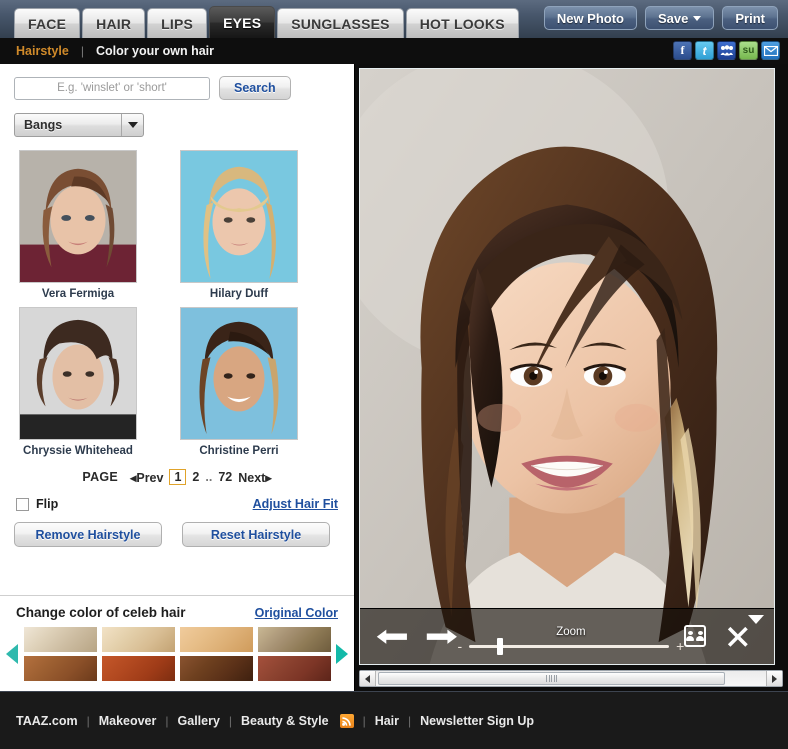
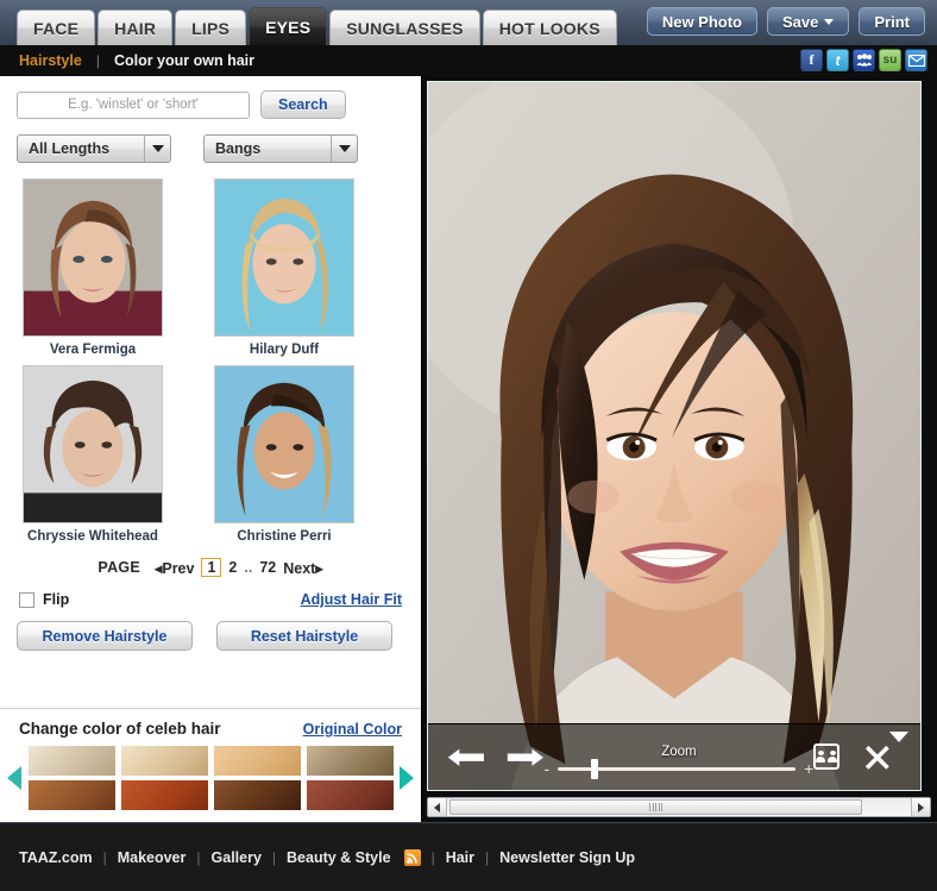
  FACE
  HAIR
  LIPS
  EYES
  SUNGLASSES
  HOT LOOKS
  New Photo
  Save
  Print
  Hairstyle
  |
  Color your own hair
  f
  t
  su
  E.g. 'winslet' or 'short'
  Search
+ All Lengths
  Bangs
  Vera Fermiga
  Hilary Duff
  Chryssie Whitehead
  Christine Perri
  PAGE
  ◂Prev
  1
  2
  ..
  72
  Next▸
  Flip
  Adjust Hair Fit
  Remove Hairstyle
  Reset Hairstyle
  Change color of celeb hair
  Original Color
  Zoom
  -
  +
  TAAZ.com
  |
  Makeover
  |
  Gallery
  |
  Beauty & Style
  |
  Hair
  |
  Newsletter Sign Up
